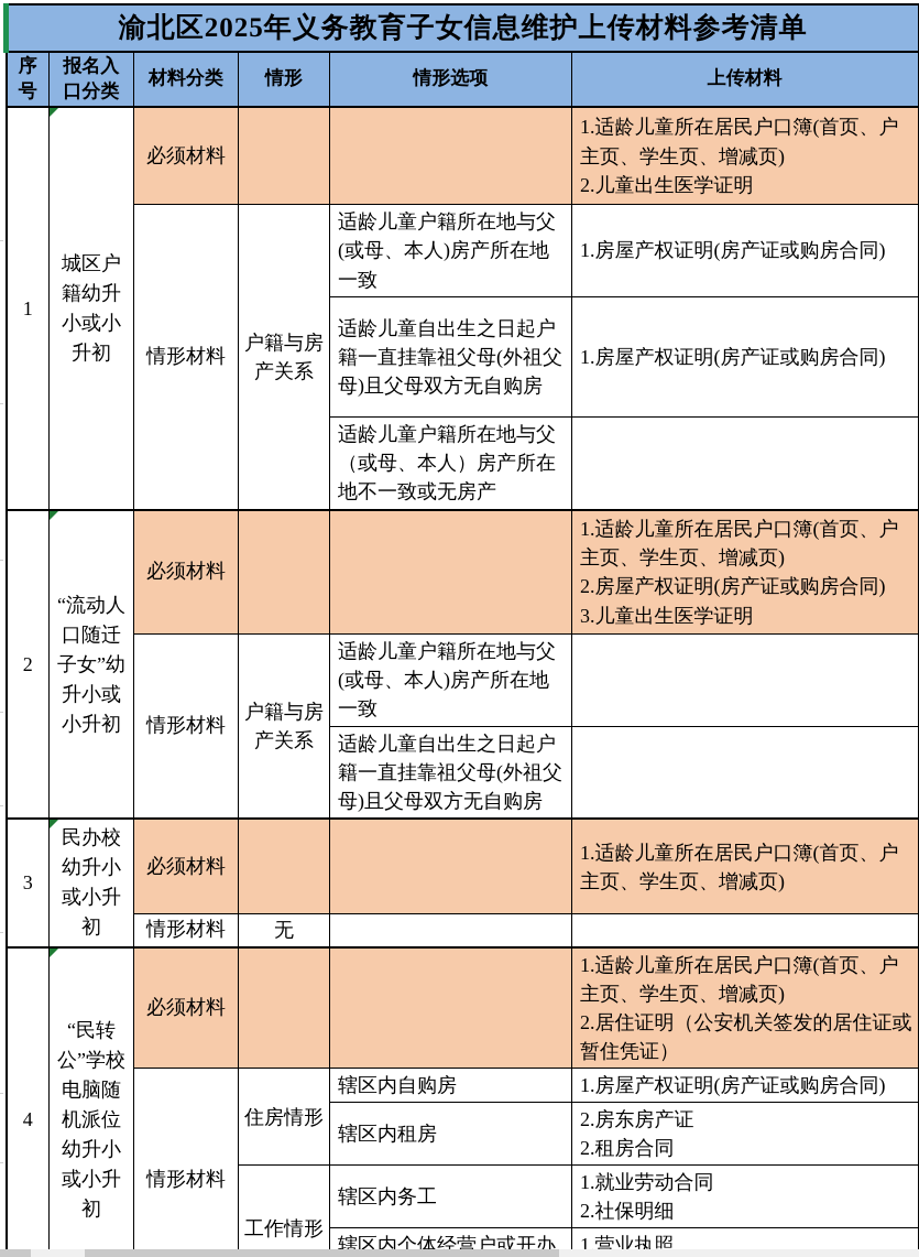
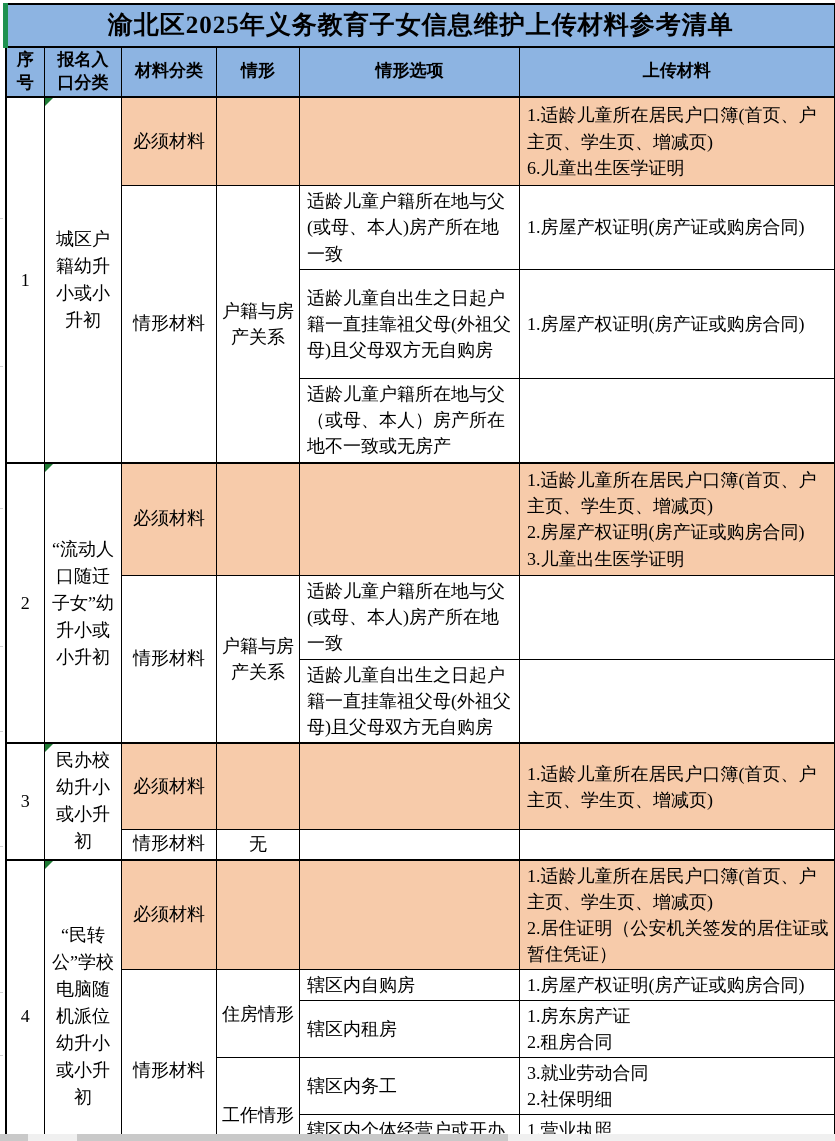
  渝北区2025年义务教育子女信息维护上传材料参考清单
  序号	报名入口分类	材料分类	情形	情形选项	上传材料
- 1	城区户籍幼升小或小升初	必须材料			1.适龄儿童所在居民户口簿(首页、户主页、学生页、增减页) 2.儿童出生医学证明
+ 1	城区户籍幼升小或小升初	必须材料			1.适龄儿童所在居民户口簿(首页、户主页、学生页、增减页) 6.儿童出生医学证明
  情形材料	户籍与房产关系	适龄儿童户籍所在地与父(或母、本人)房产所在地一致	1.房屋产权证明(房产证或购房合同)
  适龄儿童自出生之日起户籍一直挂靠祖父母(外祖父母)且父母双方无自购房	1.房屋产权证明(房产证或购房合同)
  适龄儿童户籍所在地与父（或母、本人）房产所在地不一致或无房产
  2	“流动人口随迁子女”幼升小或小升初	必须材料			1.适龄儿童所在居民户口簿(首页、户主页、学生页、增减页) 2.房屋产权证明(房产证或购房合同) 3.儿童出生医学证明
  情形材料	户籍与房产关系	适龄儿童户籍所在地与父(或母、本人)房产所在地一致
  适龄儿童自出生之日起户籍一直挂靠祖父母(外祖父母)且父母双方无自购房
  3	民办校幼升小或小升初	必须材料			1.适龄儿童所在居民户口簿(首页、户主页、学生页、增减页)
  情形材料	无
  4	“民转公”学校电脑随机派位幼升小或小升初	必须材料			1.适龄儿童所在居民户口簿(首页、户主页、学生页、增减页) 2.居住证明（公安机关签发的居住证或暂住凭证）
  情形材料	住房情形	辖区内自购房	1.房屋产权证明(房产证或购房合同)
- 辖区内租房	2.房东房产证 2.租房合同
+ 辖区内租房	1.房东房产证 2.租房合同
- 工作情形	辖区内务工	1.就业劳动合同 2.社保明细
+ 工作情形	辖区内务工	3.就业劳动合同 2.社保明细
